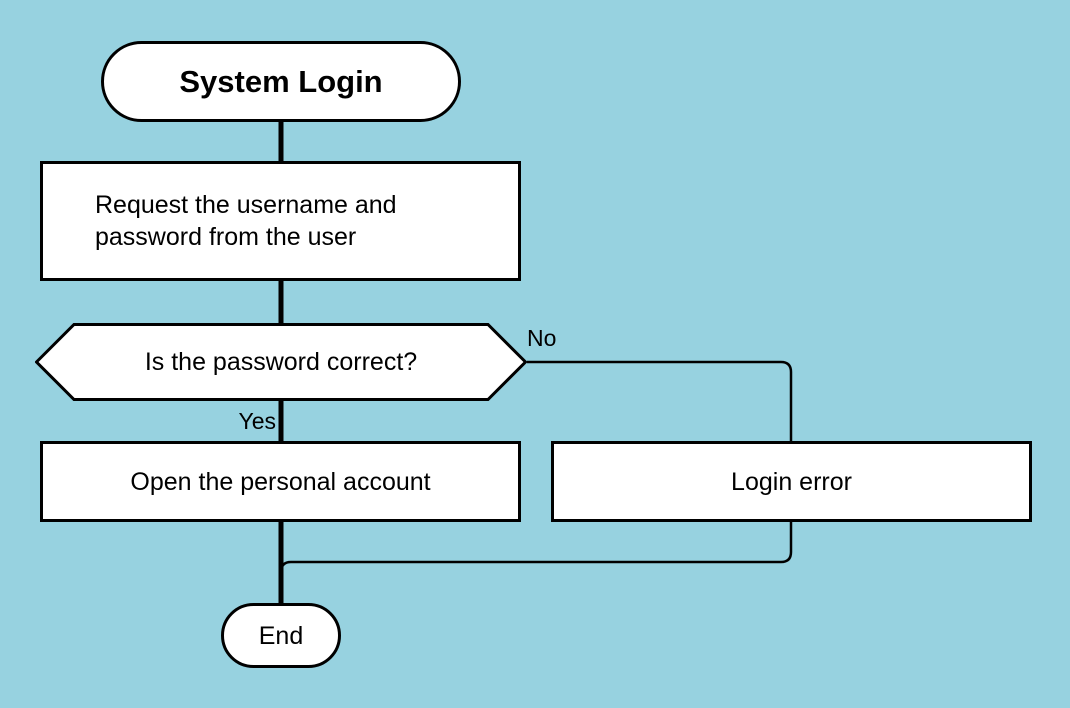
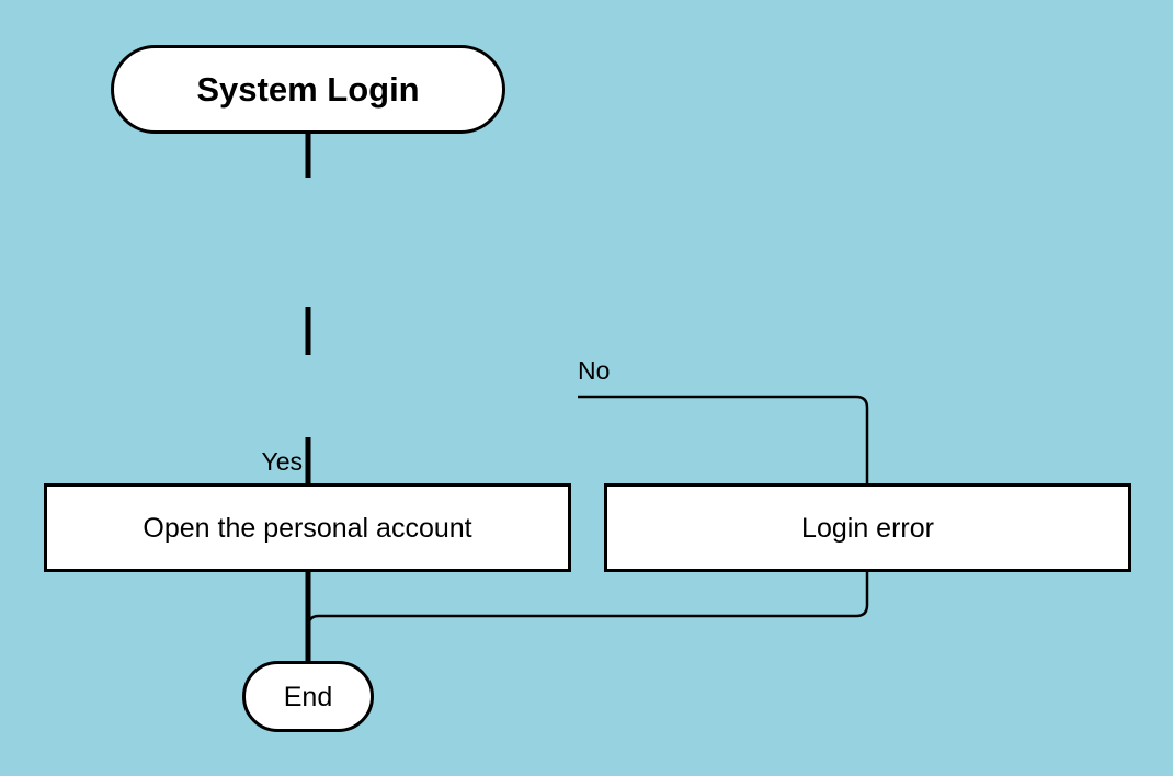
  System Login
- Request the username and
- password from the user
- Is the password correct?
  Open the personal account
  Login error
  End
  Yes
  No
